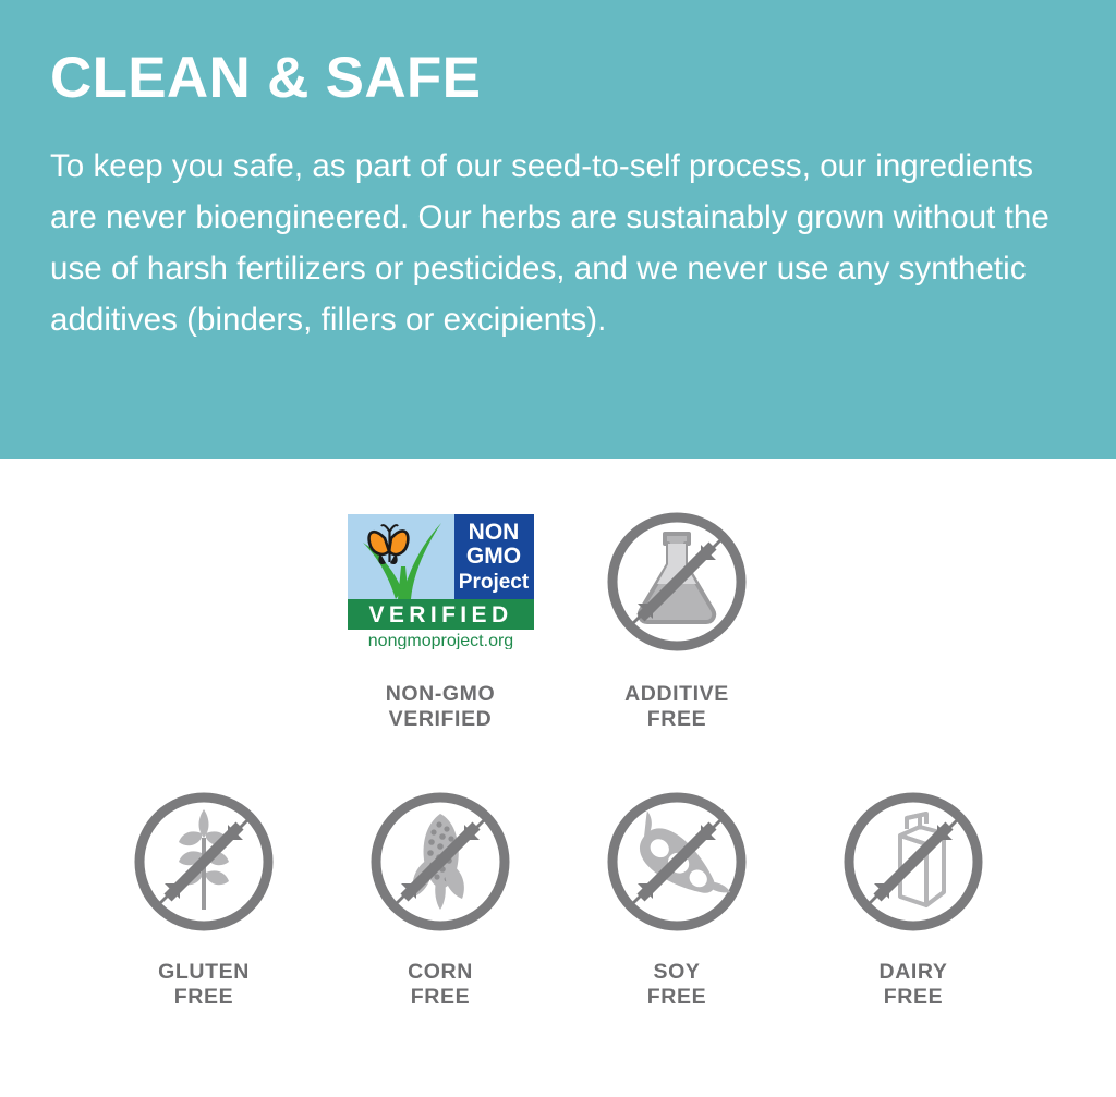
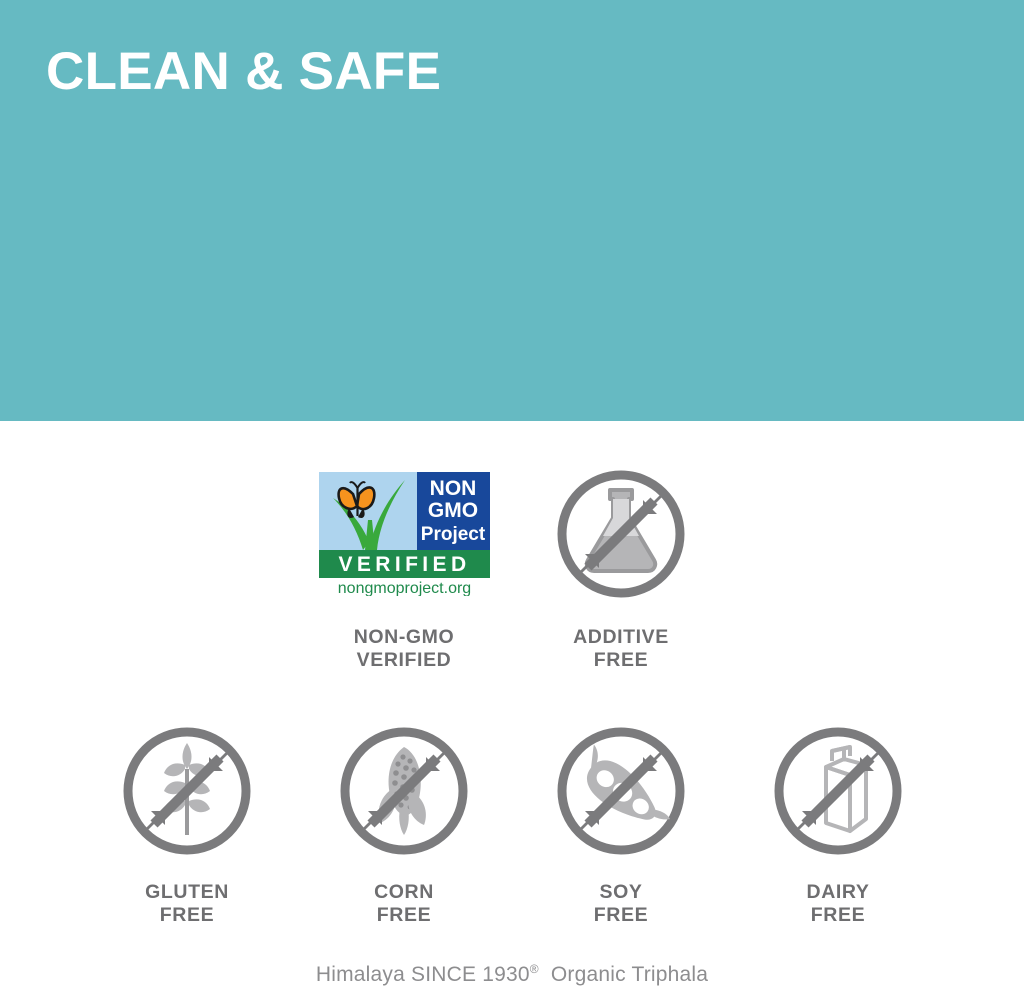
  CLEAN & SAFE
- To keep you safe, as part of our seed-to-self process, our ingredients are never bioengineered. Our herbs are sustainably grown without the use of harsh fertilizers or pesticides, and we never use any synthetic additives (binders, fillers or excipients).
  NON
  GMO
  Project
  VERIFIED
  nongmoproject.org
  NON-GMO
  VERIFIED
  ADDITIVE
  FREE
  GLUTEN
  FREE
  CORN
  FREE
  SOY
  FREE
  DAIRY
  FREE
+ Himalaya SINCE 1930® Organic Triphala
